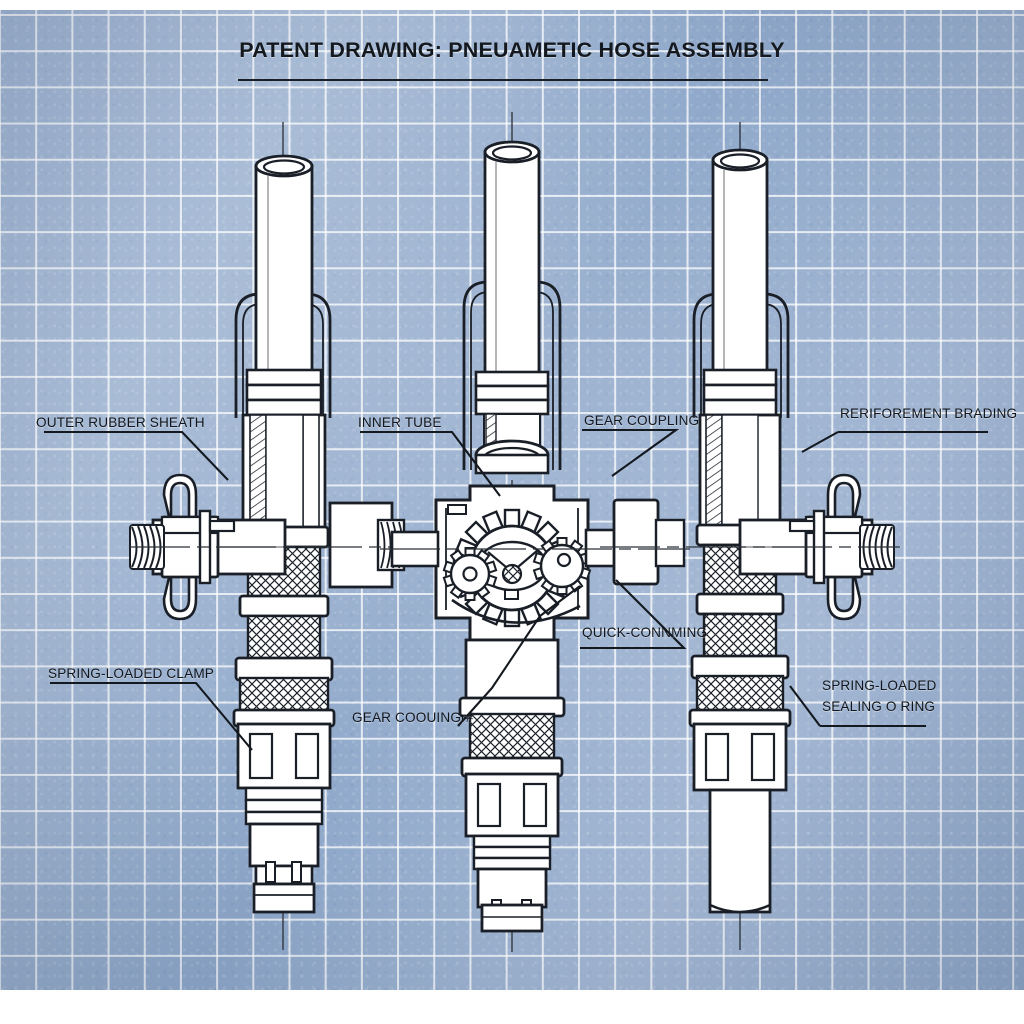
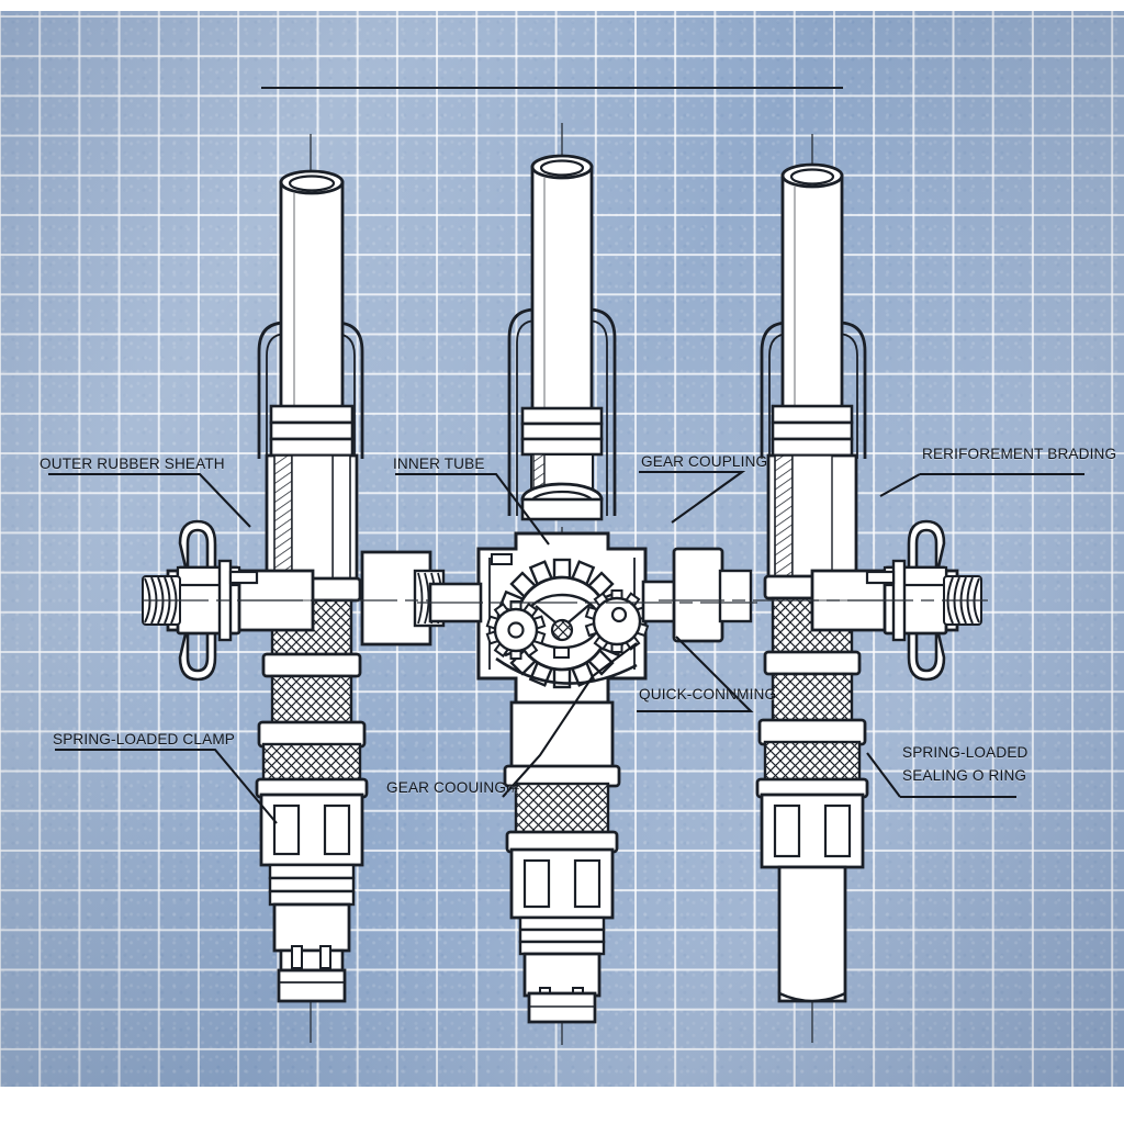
- PATENT DRAWING: PNEUAMETIC HOSE ASSEMBLY
  OUTER RUBBER SHEATH
  SPRING-LOADED CLAMP
  INNER TUBE
  GEAR COUPLING
  GEAR COOUINGr#
  QUICK-CONNMING
  RERIFOREMENT BRADING
  SPRING-LOADED
  SEALING O RING
